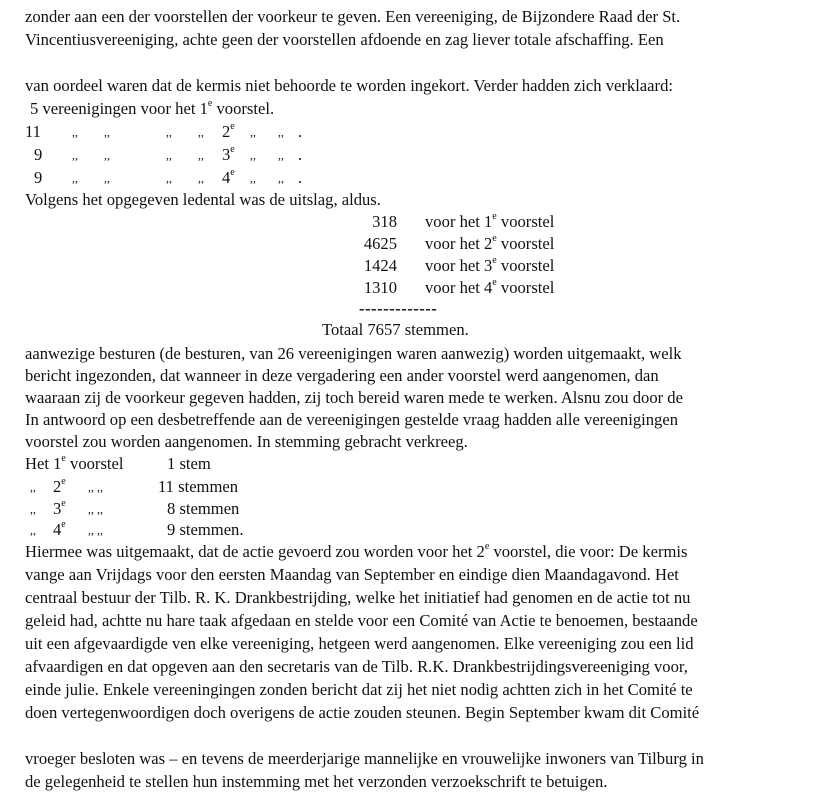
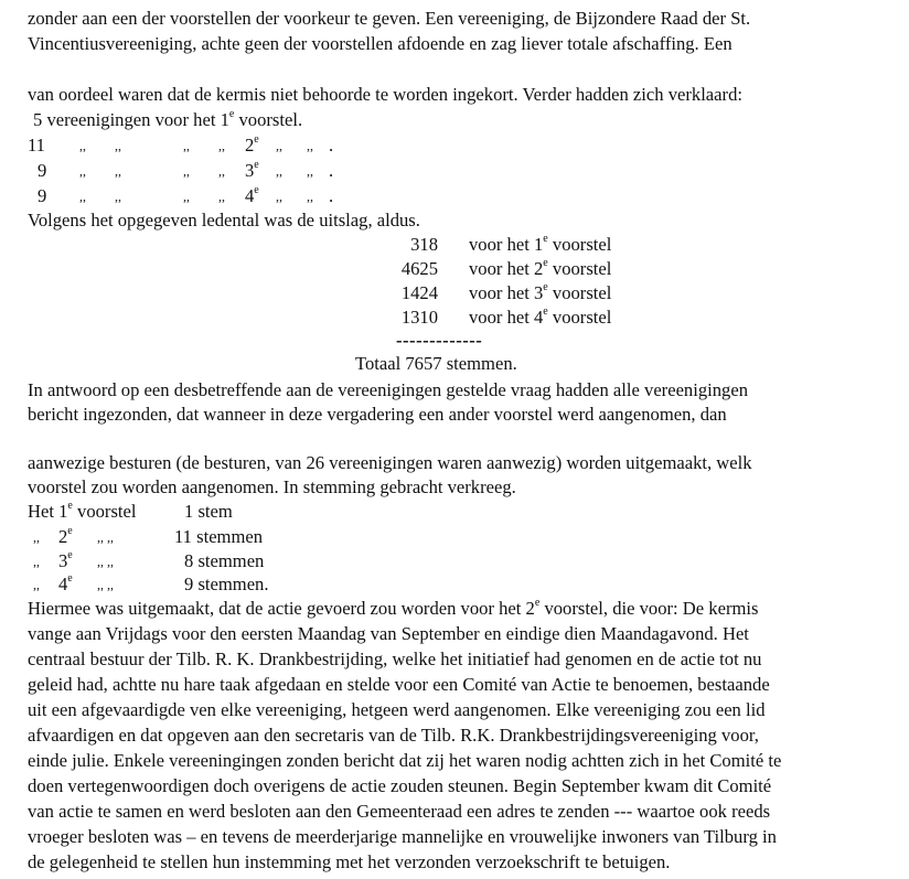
  zonder aan een der voorstellen der voorkeur te geven. Een vereeniging, de Bijzondere Raad der St.
  Vincentiusvereeniging, achte geen der voorstellen afdoende en zag liever totale afschaffing. Een
  van oordeel waren dat de kermis niet behoorde te worden ingekort. Verder hadden zich verklaard:
  5 vereenigingen voor het 1e voorstel.
  11
  ,,
  ,,
  ,,
  ,,
  2e
  ,,
  ,,
  .
  9
  ,,
  ,,
  ,,
  ,,
  3e
  ,,
  ,,
  .
  9
  ,,
  ,,
  ,,
  ,,
  4e
  ,,
  ,,
  .
  Volgens het opgegeven ledental was de uitslag, aldus.
  318
  voor het 1e voorstel
  4625
  voor het 2e voorstel
  1424
  voor het 3e voorstel
  1310
  voor het 4e voorstel
  -------------
  Totaal 7657 stemmen.
- aanwezige besturen (de besturen, van 26 vereenigingen waren aanwezig) worden uitgemaakt, welk
+ In antwoord op een desbetreffende aan de vereenigingen gestelde vraag hadden alle vereenigingen
  bericht ingezonden, dat wanneer in deze vergadering een ander voorstel werd aangenomen, dan
- waaraan zij de voorkeur gegeven hadden, zij toch bereid waren mede te werken. Alsnu zou door de
- In antwoord op een desbetreffende aan de vereenigingen gestelde vraag hadden alle vereenigingen
+ aanwezige besturen (de besturen, van 26 vereenigingen waren aanwezig) worden uitgemaakt, welk
  voorstel zou worden aangenomen. In stemming gebracht verkreeg.
  Het 1e voorstel
  1 stem
  ,,
  2e
  ,, ,,
  11 stemmen
  ,,
  3e
  ,, ,,
  8 stemmen
  ,,
  4e
  ,, ,,
  9 stemmen.
  Hiermee was uitgemaakt, dat de actie gevoerd zou worden voor het 2e voorstel, die voor: De kermis
  vange aan Vrijdags voor den eersten Maandag van September en eindige dien Maandagavond. Het
  centraal bestuur der Tilb. R. K. Drankbestrijding, welke het initiatief had genomen en de actie tot nu
  geleid had, achtte nu hare taak afgedaan en stelde voor een Comité van Actie te benoemen, bestaande
  uit een afgevaardigde ven elke vereeniging, hetgeen werd aangenomen. Elke vereeniging zou een lid
  afvaardigen en dat opgeven aan den secretaris van de Tilb. R.K. Drankbestrijdingsvereeniging voor,
- einde julie. Enkele vereeningingen zonden bericht dat zij het niet nodig achtten zich in het Comité te
+ einde julie. Enkele vereeningingen zonden bericht dat zij het waren nodig achtten zich in het Comité te
  doen vertegenwoordigen doch overigens de actie zouden steunen. Begin September kwam dit Comité
+ van actie te samen en werd besloten aan den Gemeenteraad een adres te zenden --- waartoe ook reeds
  vroeger besloten was – en tevens de meerderjarige mannelijke en vrouwelijke inwoners van Tilburg in
  de gelegenheid te stellen hun instemming met het verzonden verzoekschrift te betuigen.
